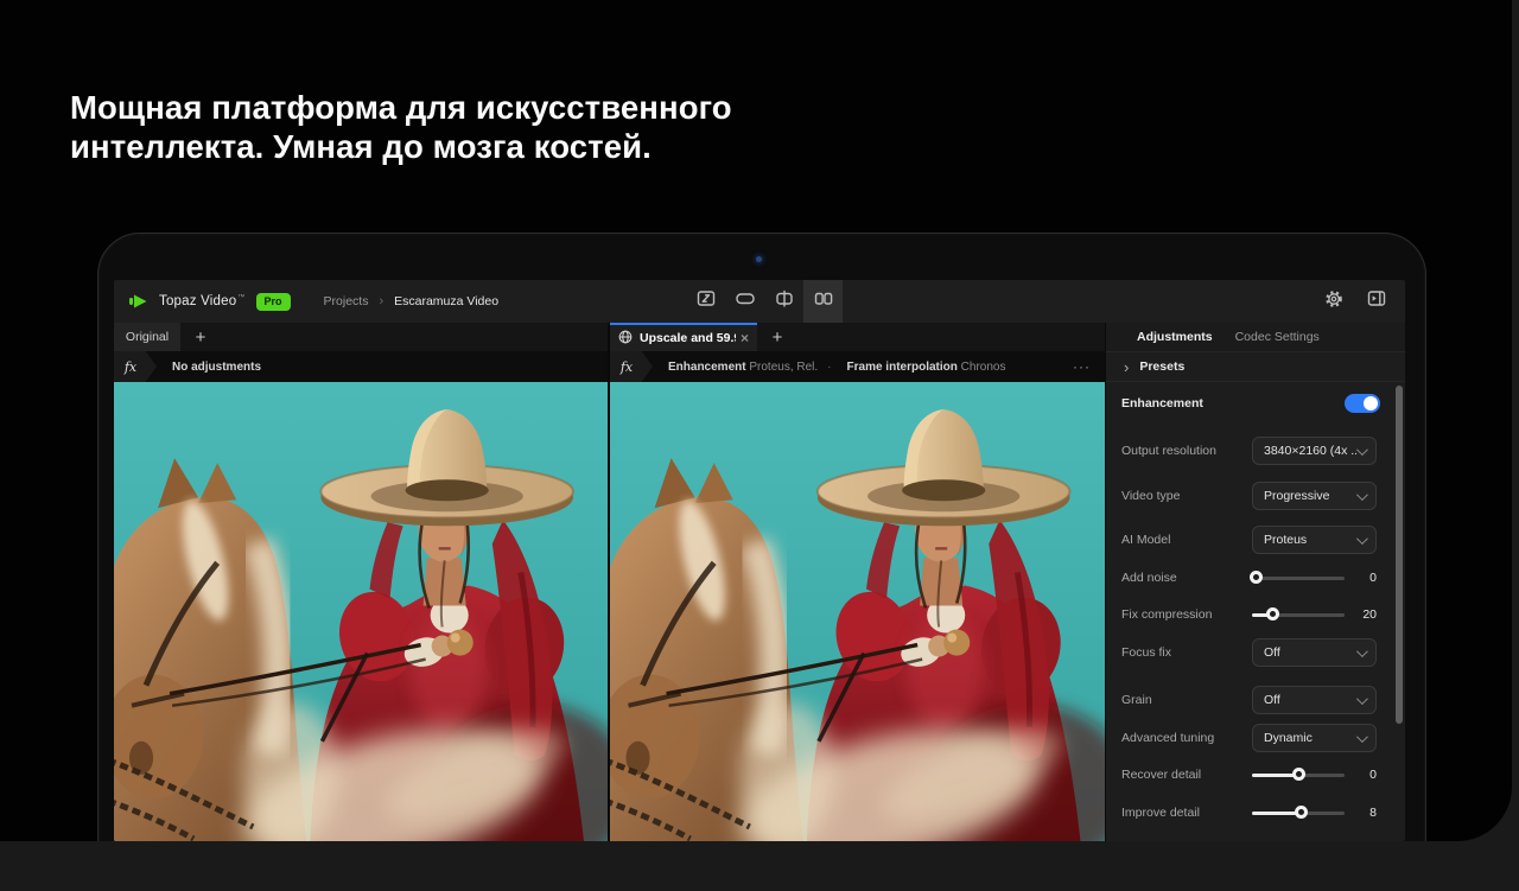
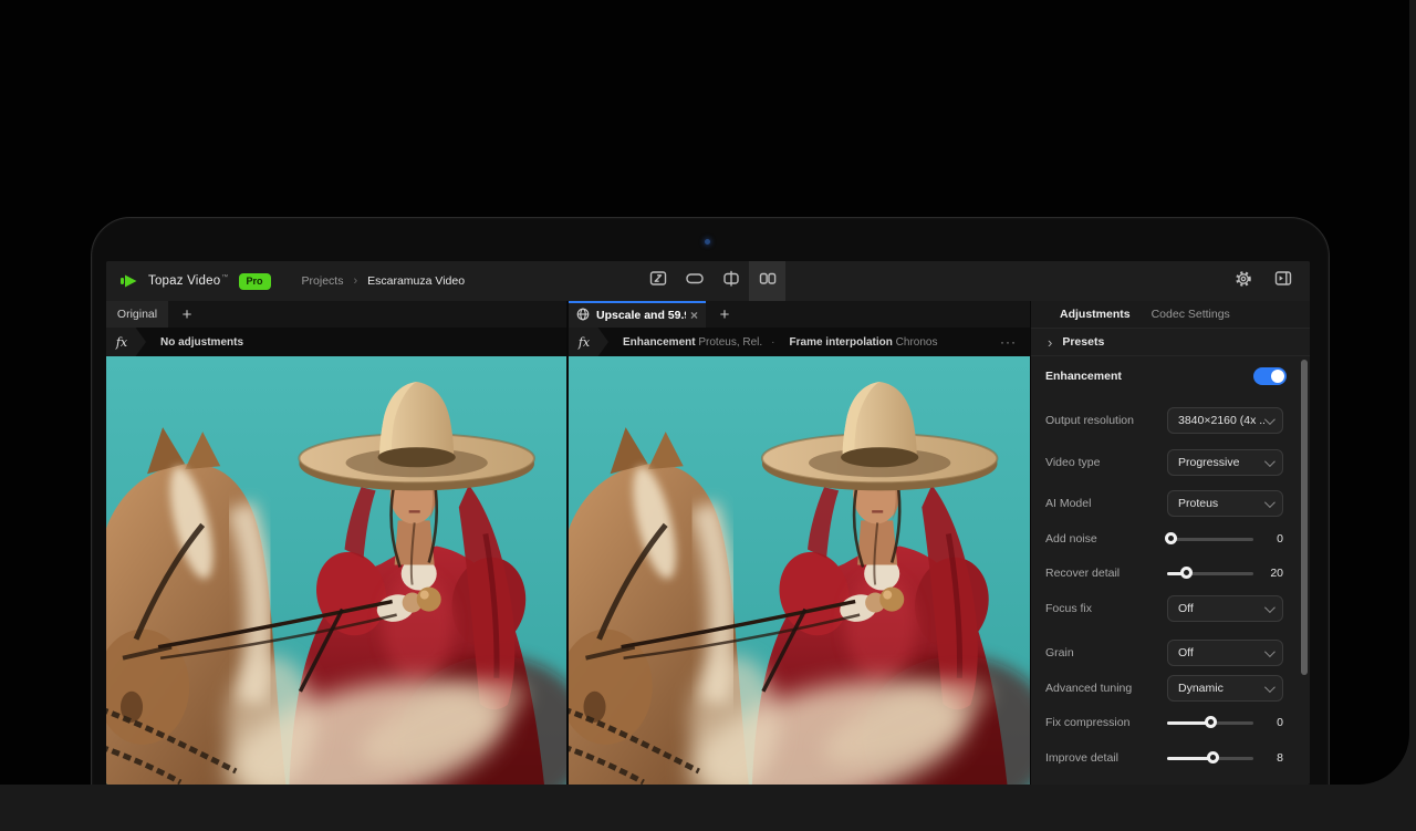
- Мощная платформа для искусственного
- интеллекта. Умная до мозга костей.
  Topaz Video
  Pro
  Projects
  ›
  Escaramuza Video
  Original
  +
  fx
  No adjustments
  Upscale and 59.
  ×
  +
  fx
  Enhancement Proteus, Rel.
  ·
  Frame interpolation Chronos
  ···
  Adjustments
  Codec Settings
  ›
  Presets
  Enhancement
  Output resolution
  3840×2160 (4x ..
  Video type
  Progressive
  AI Model
  Proteus
  Add noise
  0
- Fix compression
+ Recover detail
  20
  Focus fix
  Off
  Grain
  Off
  Advanced tuning
  Dynamic
- Recover detail
+ Fix compression
  0
  Improve detail
  8
